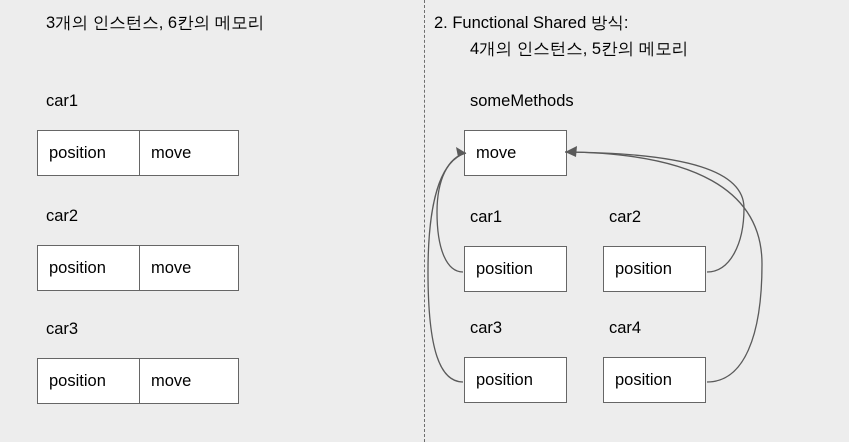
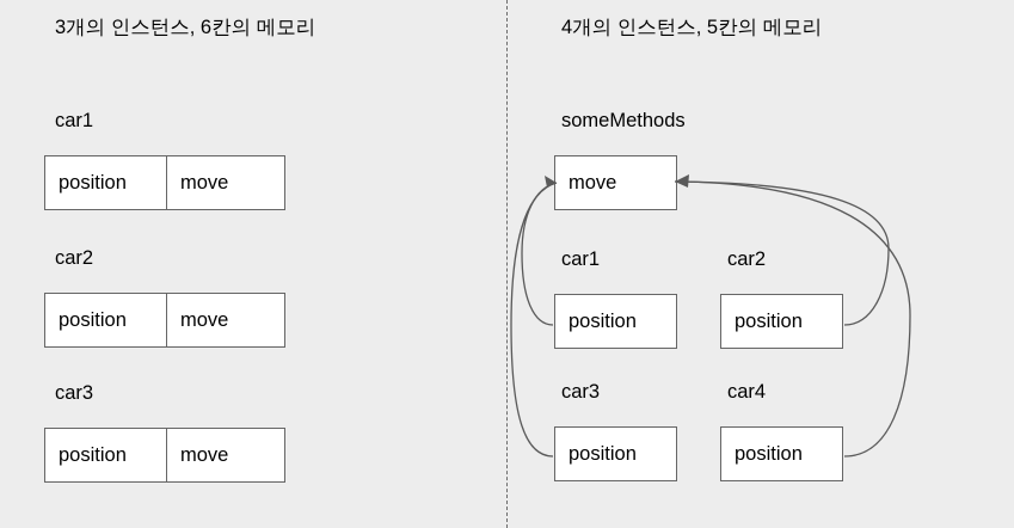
  3개의 인스턴스, 6칸의 메모리
  car1
  position
  move
  car2
  position
  move
  car3
  position
  move
- 2. Functional Shared 방식:
  4개의 인스턴스, 5칸의 메모리
  someMethods
  move
  car1
  position
  car2
  position
  car3
  position
  car4
  position
